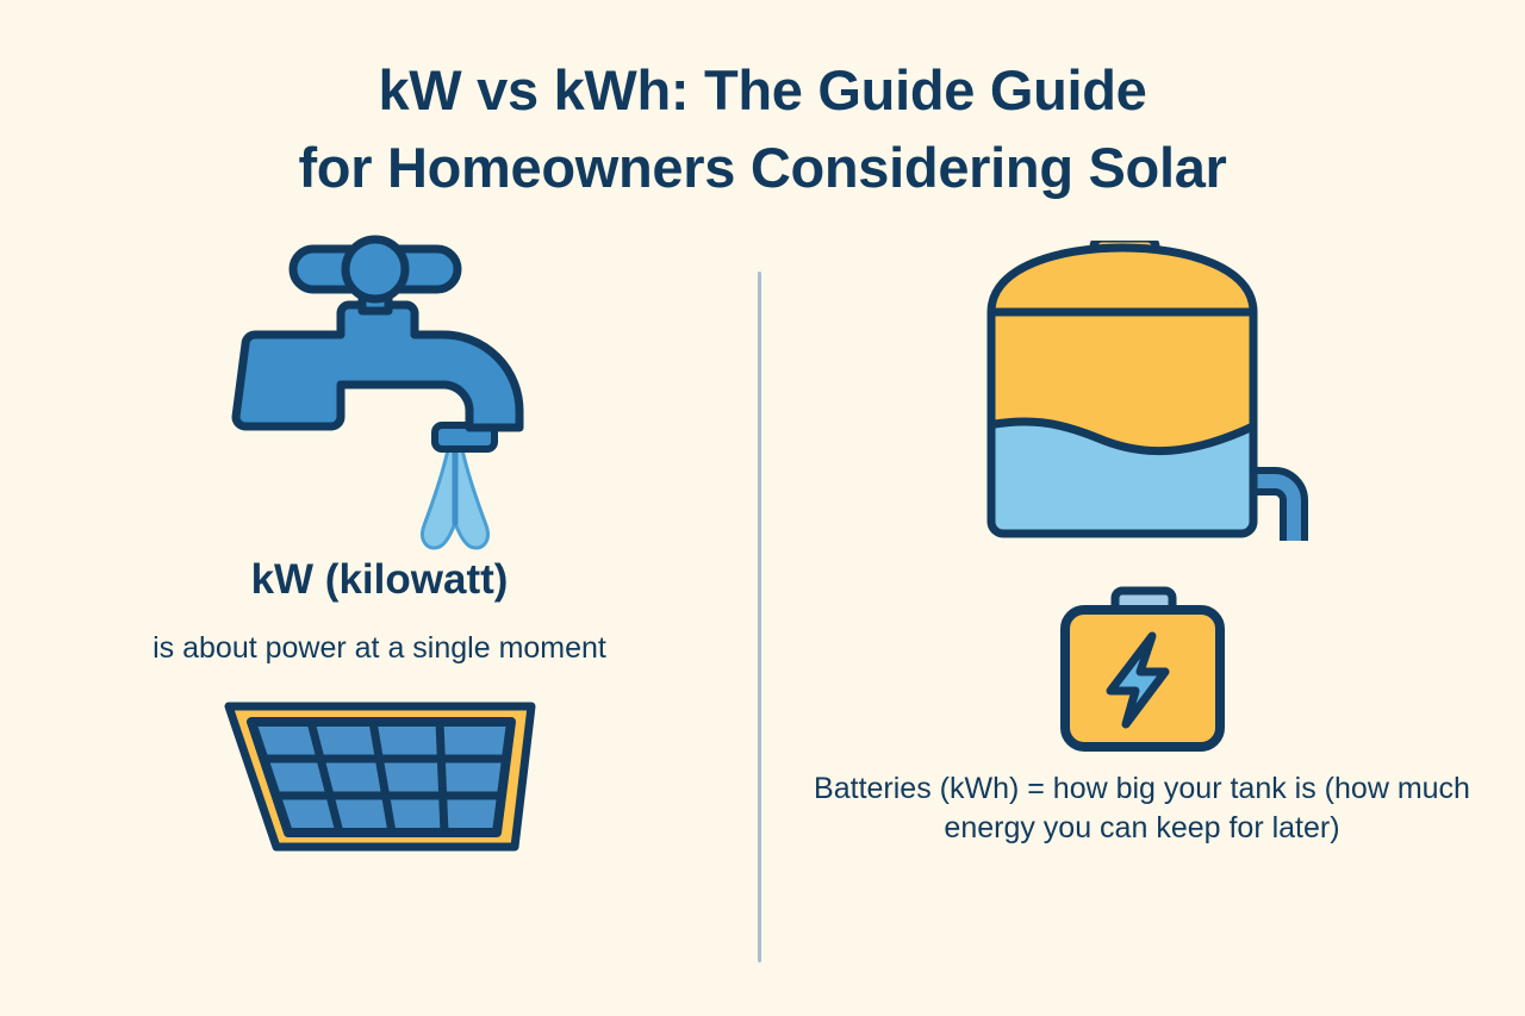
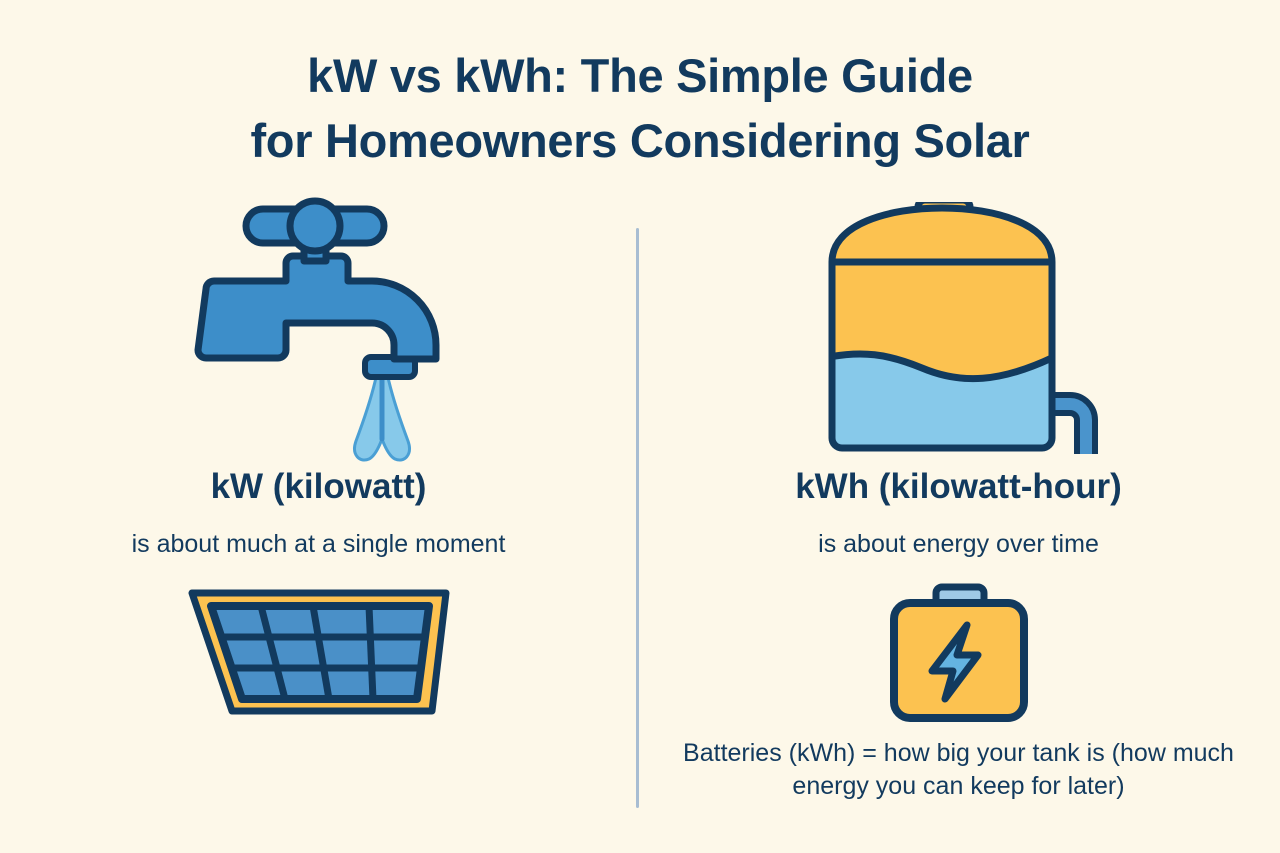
- kW vs kWh: The Guide Guide
+ kW vs kWh: The Simple Guide
  for Homeowners Considering Solar
  kW (kilowatt)
- is about power at a single moment
+ is about much at a single moment
+ kWh (kilowatt-hour)
+ is about energy over time
  Batteries (kWh) = how big your tank is (how much energy you can keep for later)
